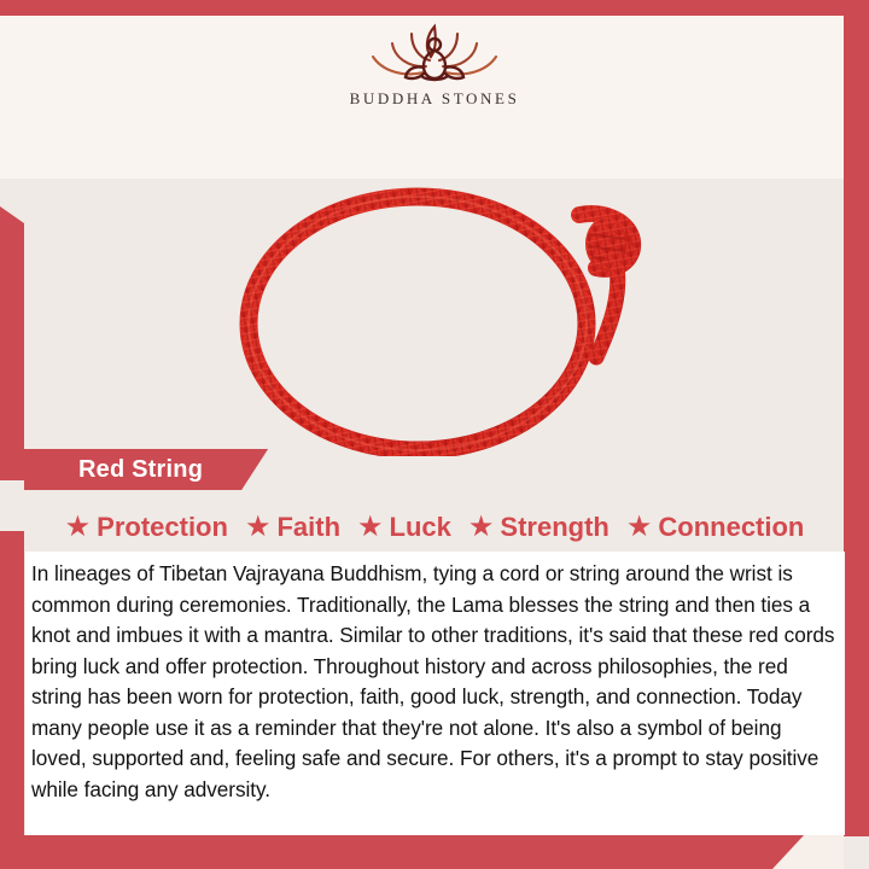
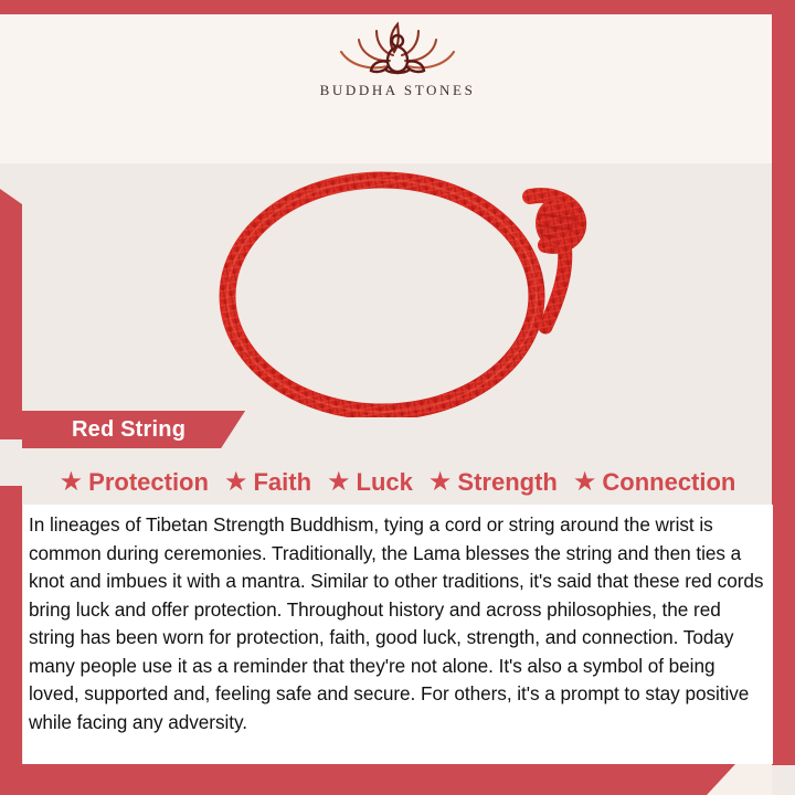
  BUDDHA STONES
  Red String
  ★
  Protection
  ★
  Faith
  ★
  Luck
  ★
  Strength
  ★
  Connection
- In lineages of Tibetan Vajrayana Buddhism, tying a cord or string around the wrist is common during ceremonies. Traditionally, the Lama blesses the string and then ties a knot and imbues it with a mantra. Similar to other traditions, it's said that these red cords bring luck and offer protection. Throughout history and across philosophies, the red string has been worn for protection, faith, good luck, strength, and connection. Today many people use it as a reminder that they're not alone. It's also a symbol of being loved, supported and, feeling safe and secure. For others, it's a prompt to stay positive while facing any adversity.
+ In lineages of Tibetan Strength Buddhism, tying a cord or string around the wrist is common during ceremonies. Traditionally, the Lama blesses the string and then ties a knot and imbues it with a mantra. Similar to other traditions, it's said that these red cords bring luck and offer protection. Throughout history and across philosophies, the red string has been worn for protection, faith, good luck, strength, and connection. Today many people use it as a reminder that they're not alone. It's also a symbol of being loved, supported and, feeling safe and secure. For others, it's a prompt to stay positive while facing any adversity.
